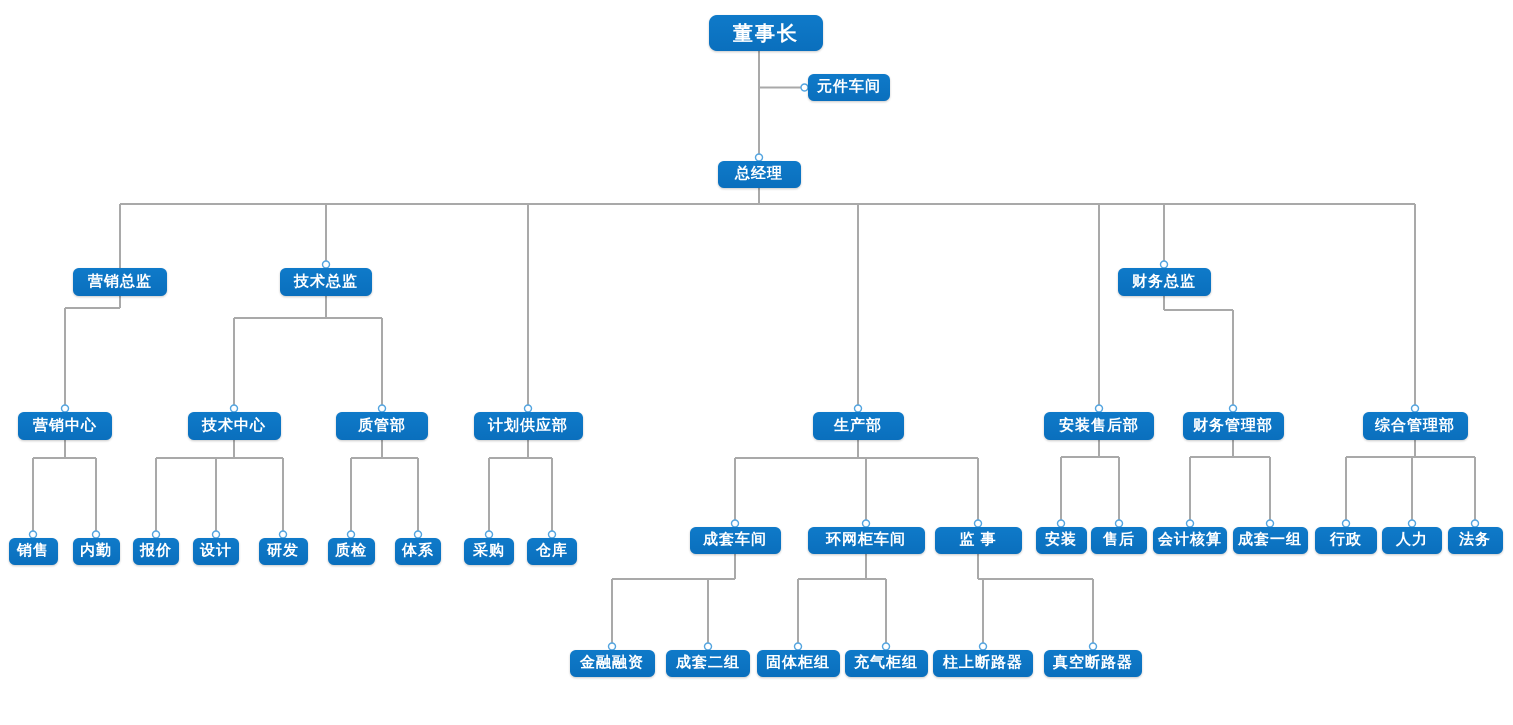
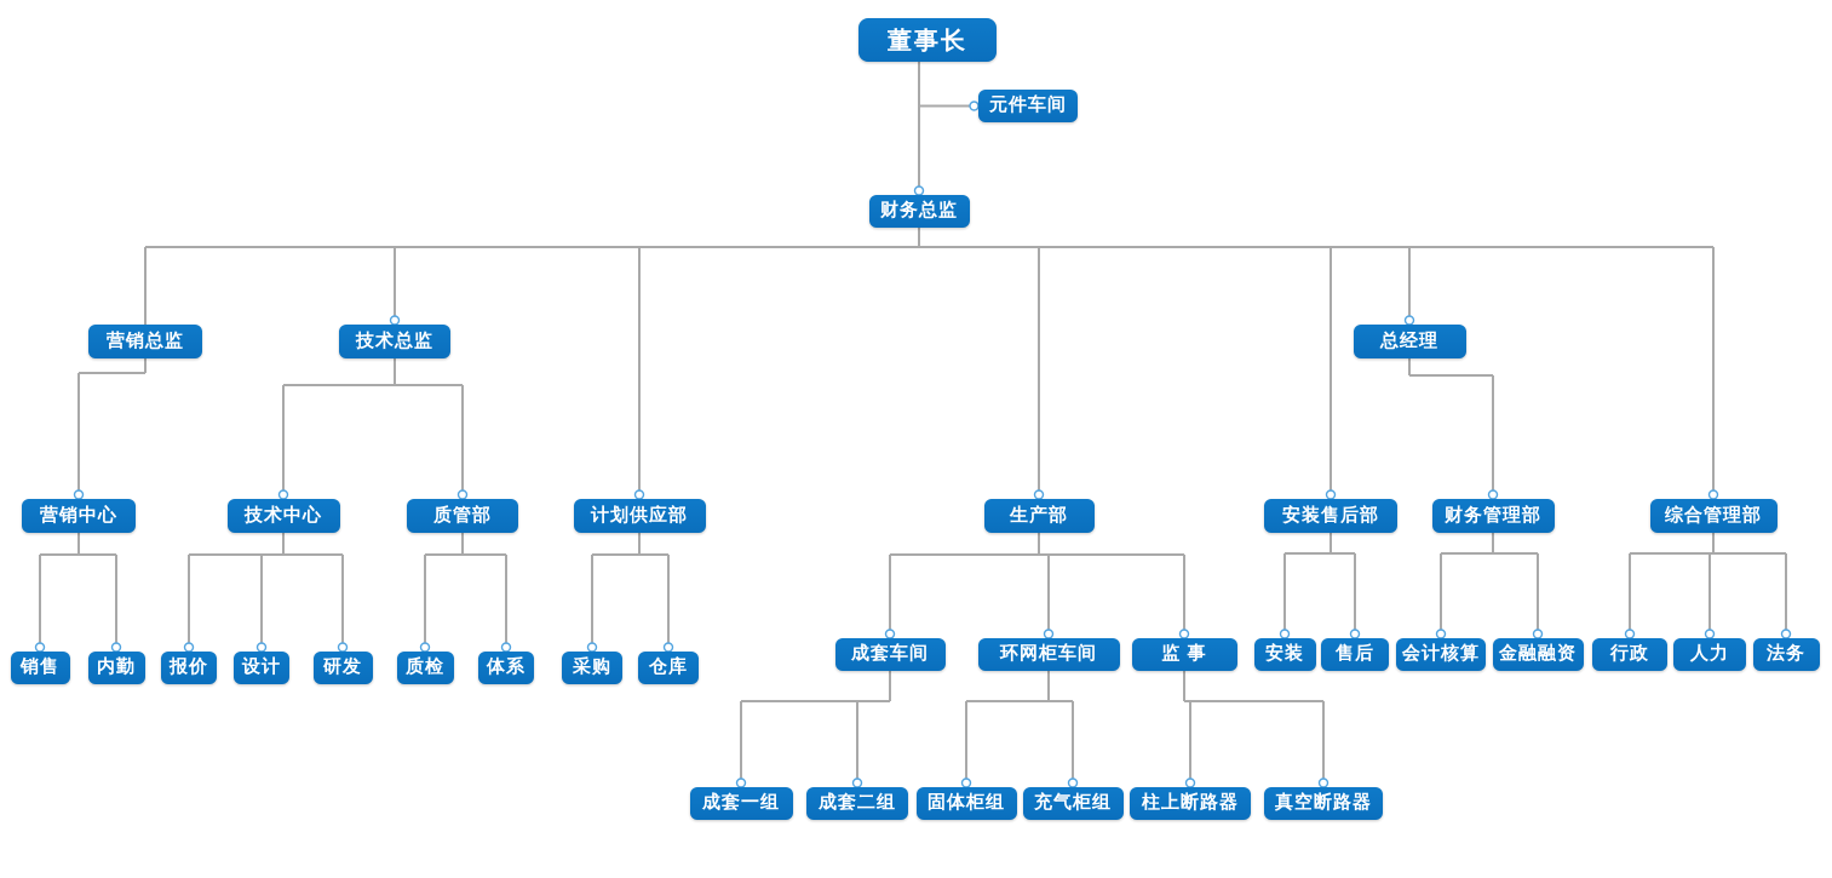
  董事长
  元件车间
- 总经理
+ 财务总监
  营销总监
  技术总监
- 财务总监
+ 总经理
  营销中心
  技术中心
  质管部
  计划供应部
  生产部
  安装售后部
  财务管理部
  综合管理部
  销售
  内勤
  报价
  设计
  研发
  质检
  体系
  采购
  仓库
  成套车间
  环网柜车间
  监 事
  安装
  售后
  会计核算
- 成套一组
+ 金融融资
  行政
  人力
  法务
- 金融融资
+ 成套一组
  成套二组
  固体柜组
  充气柜组
  柱上断路器
  真空断路器
